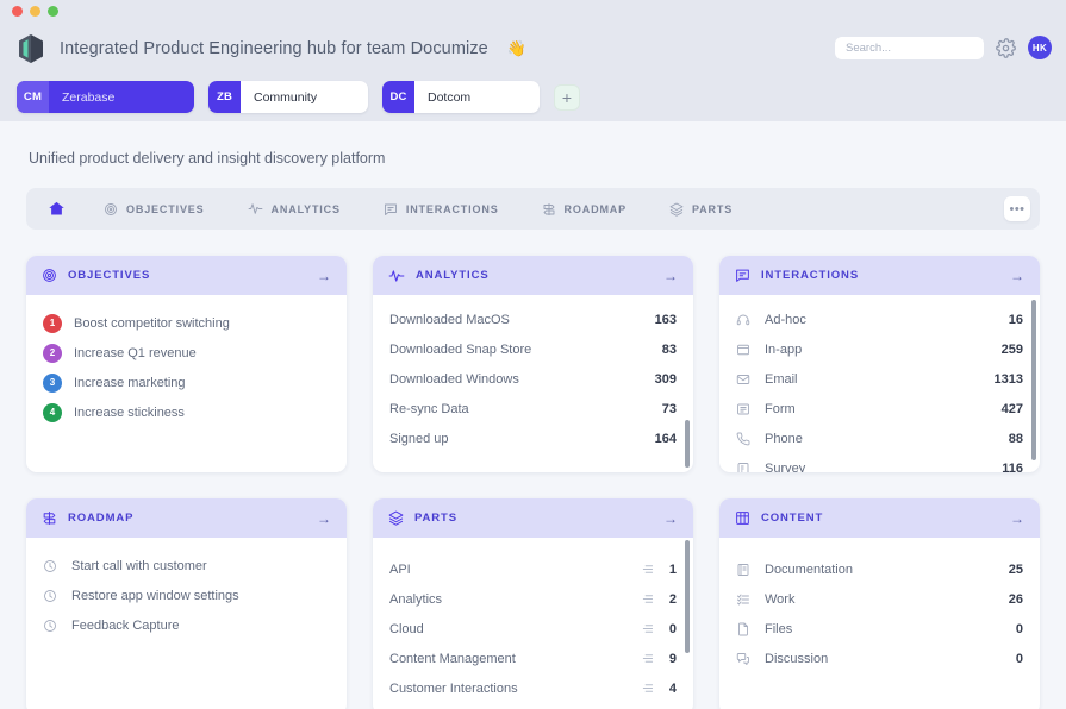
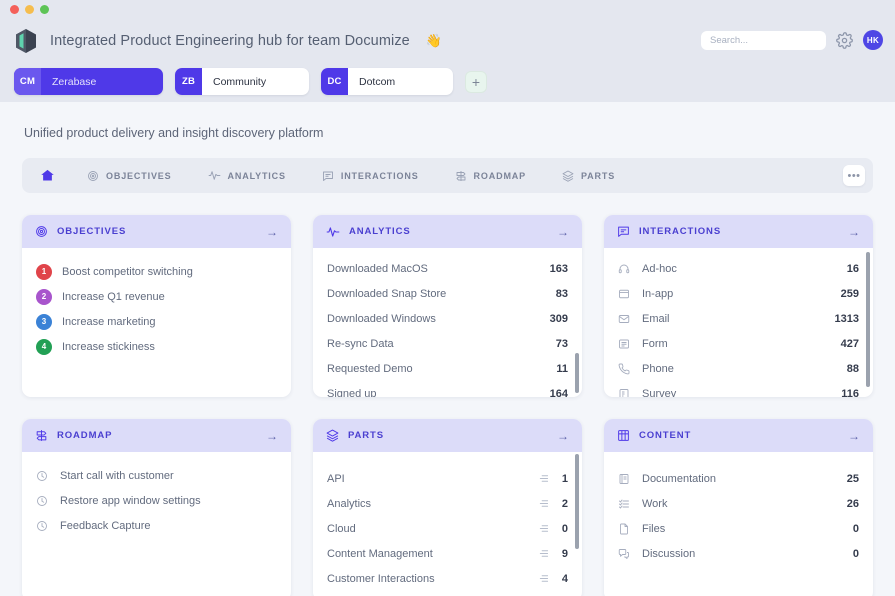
  Integrated Product Engineering hub for team Documize
  👋
  Search...
  HK
  CM
  Zerabase
  ZB
  Community
  DC
  Dotcom
  +
  Unified product delivery and insight discovery platform
  OBJECTIVES
  ANALYTICS
  INTERACTIONS
  ROADMAP
  PARTS
  •••
  OBJECTIVES
  →
  1
  Boost competitor switching
  2
  Increase Q1 revenue
  3
  Increase marketing
  4
  Increase stickiness
  ANALYTICS
  →
  Downloaded MacOS
  163
  Downloaded Snap Store
  83
  Downloaded Windows
  309
  Re-sync Data
  73
+ Requested Demo
+ 11
  Signed up
  164
  INTERACTIONS
  →
  Ad-hoc
  16
  In-app
  259
  Email
  1313
  Form
  427
  Phone
  88
  Survey
  116
  ROADMAP
  →
  Start call with customer
  Restore app window settings
  Feedback Capture
  PARTS
  →
  API
  1
  Analytics
  2
  Cloud
  0
  Content Management
  9
  Customer Interactions
  4
  CONTENT
  →
  Documentation
  25
  Work
  26
  Files
  0
  Discussion
  0
